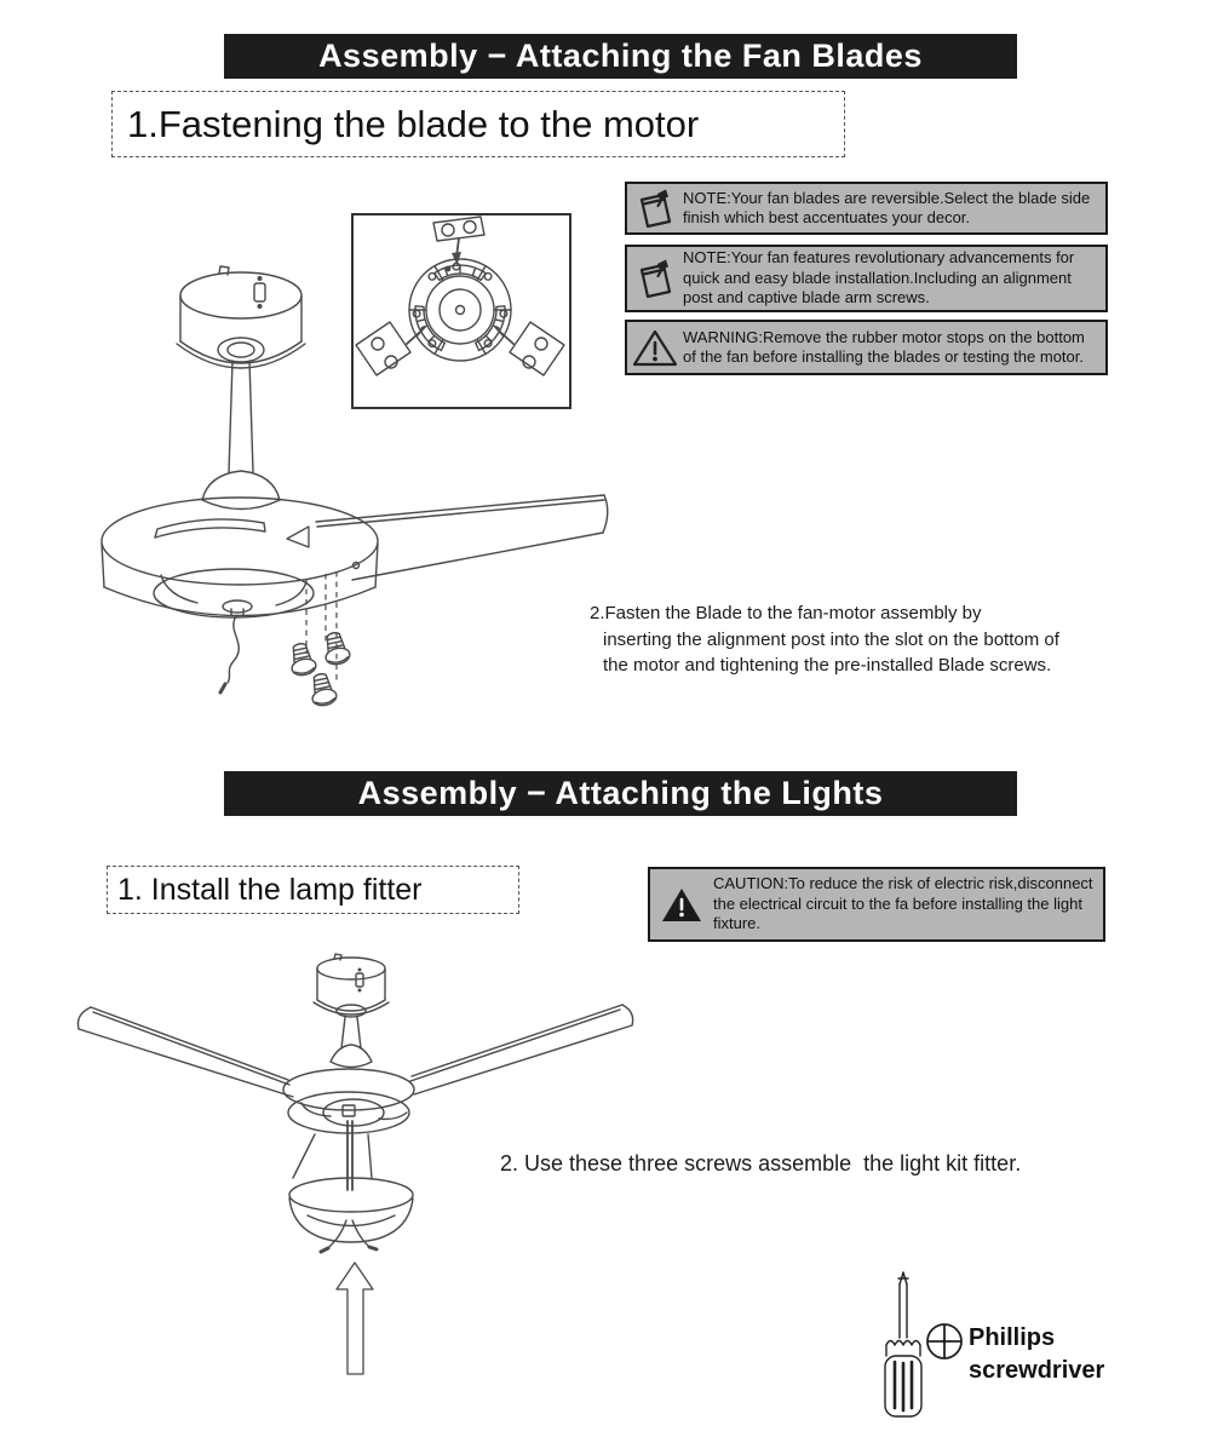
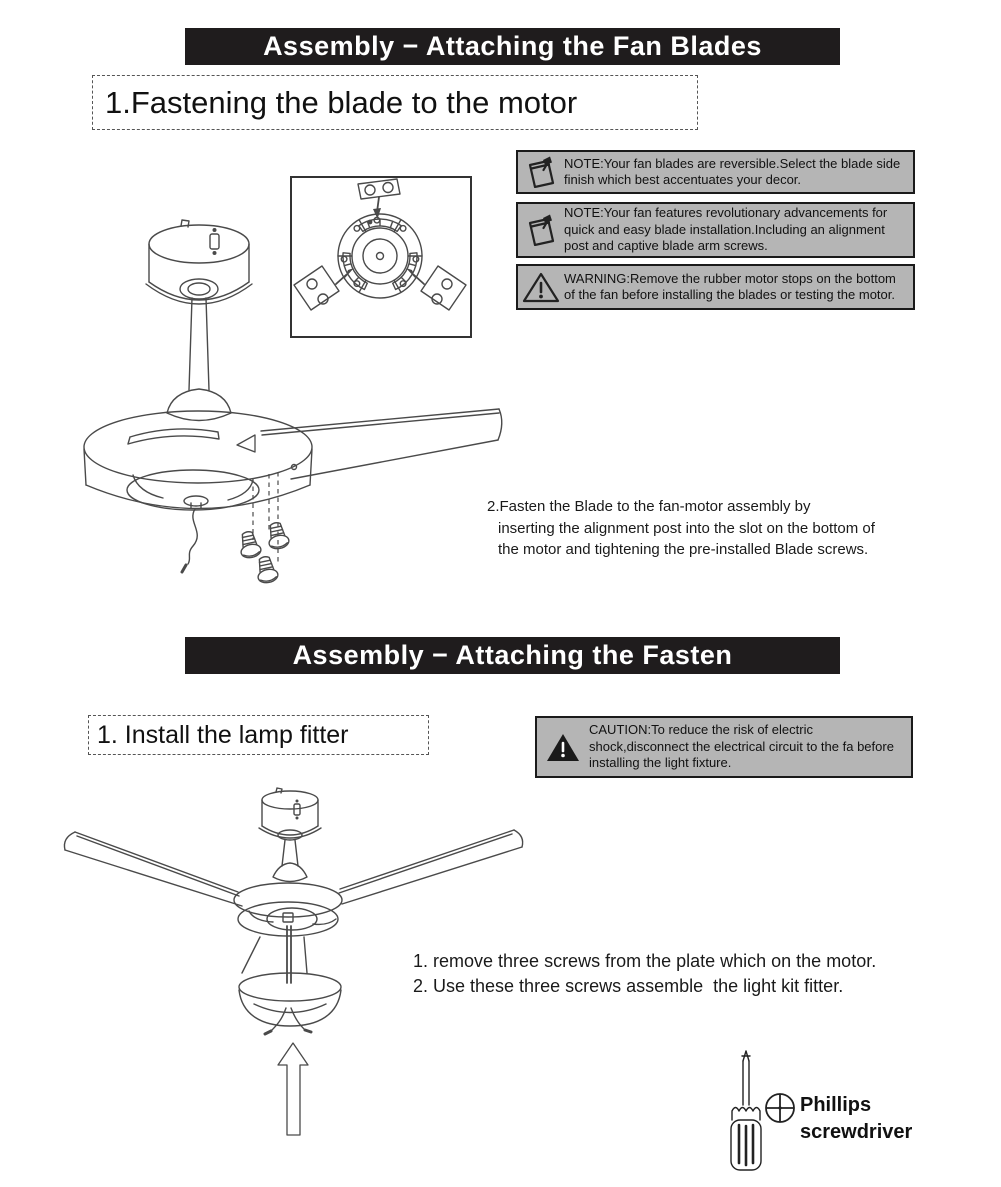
  Assembly − Attaching the Fan Blades
  1.Fastening the blade to the motor
  NOTE:Your fan blades are reversible.Select the blade side finish which best accentuates your decor.
  NOTE:Your fan features revolutionary advancements for quick and easy blade installation.Including an alignment post and captive blade arm screws.
  WARNING:Remove the rubber motor stops on the bottom of the fan before installing the blades or testing the motor.
  2.Fasten the Blade to the fan-motor assembly by
  inserting the alignment post into the slot on the bottom of
  the motor and tightening the pre-installed Blade screws.
- Assembly − Attaching the Lights
+ Assembly − Attaching the Fasten
  1. Install the lamp fitter
- CAUTION:To reduce the risk of electric risk,disconnect the electrical circuit to the fa before installing the light fixture.
+ CAUTION:To reduce the risk of electric shock,disconnect the electrical circuit to the fa before installing the light fixture.
+ 1. remove three screws from the plate which on the motor.
  2. Use these three screws assemble the light kit fitter.
  Phillips
  screwdriver
